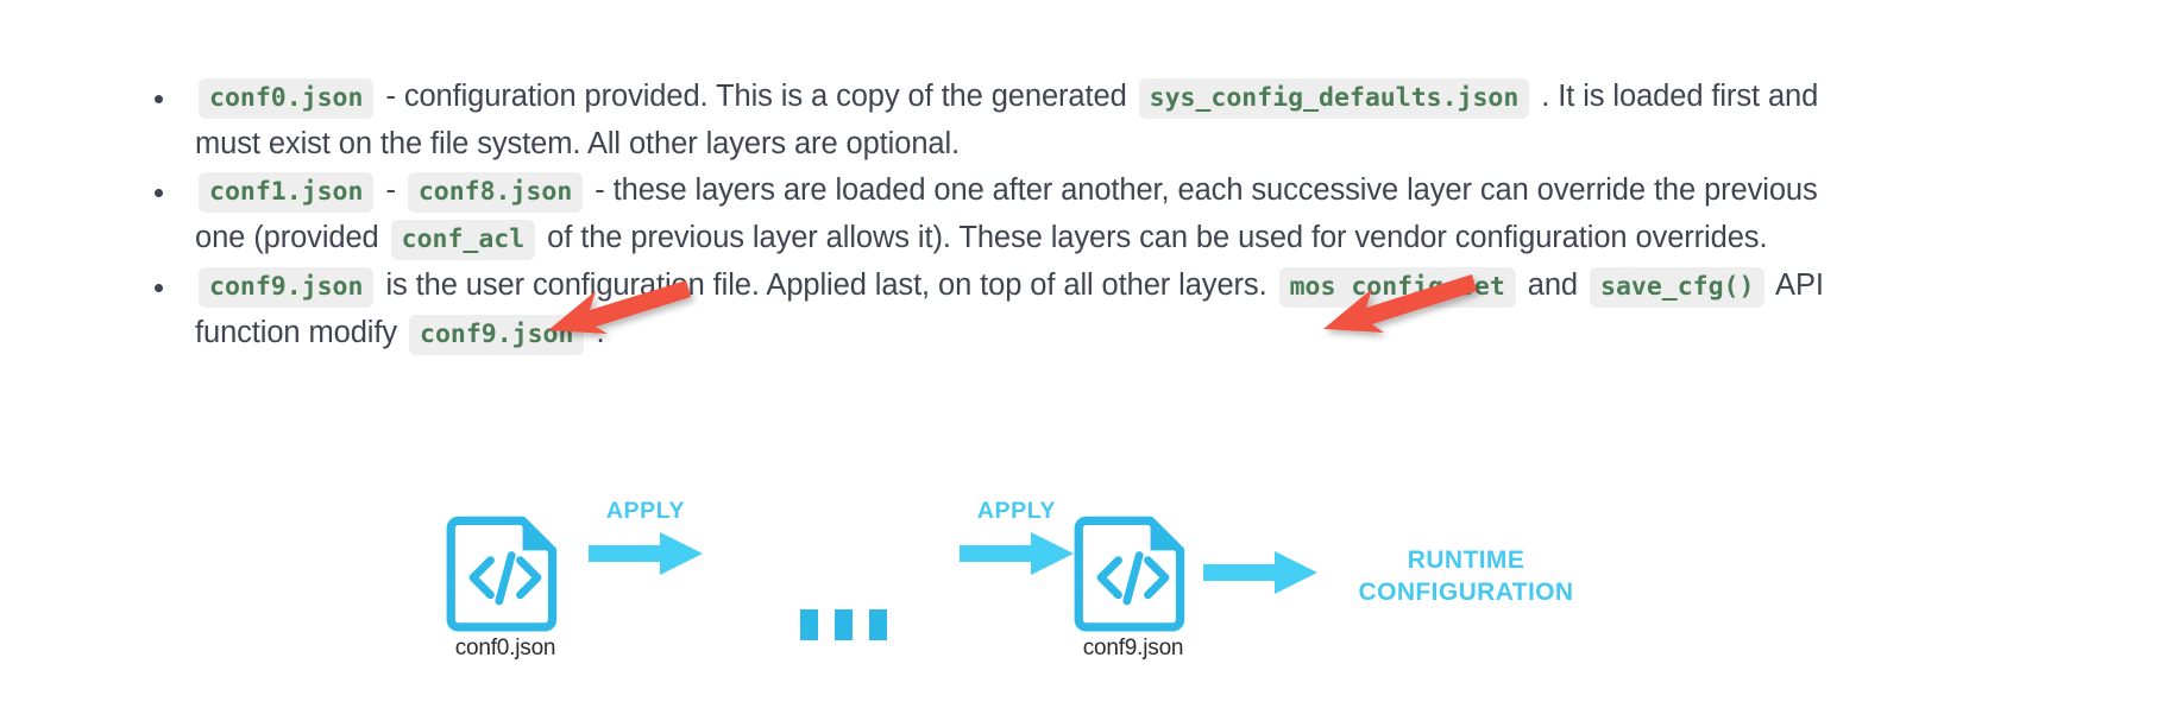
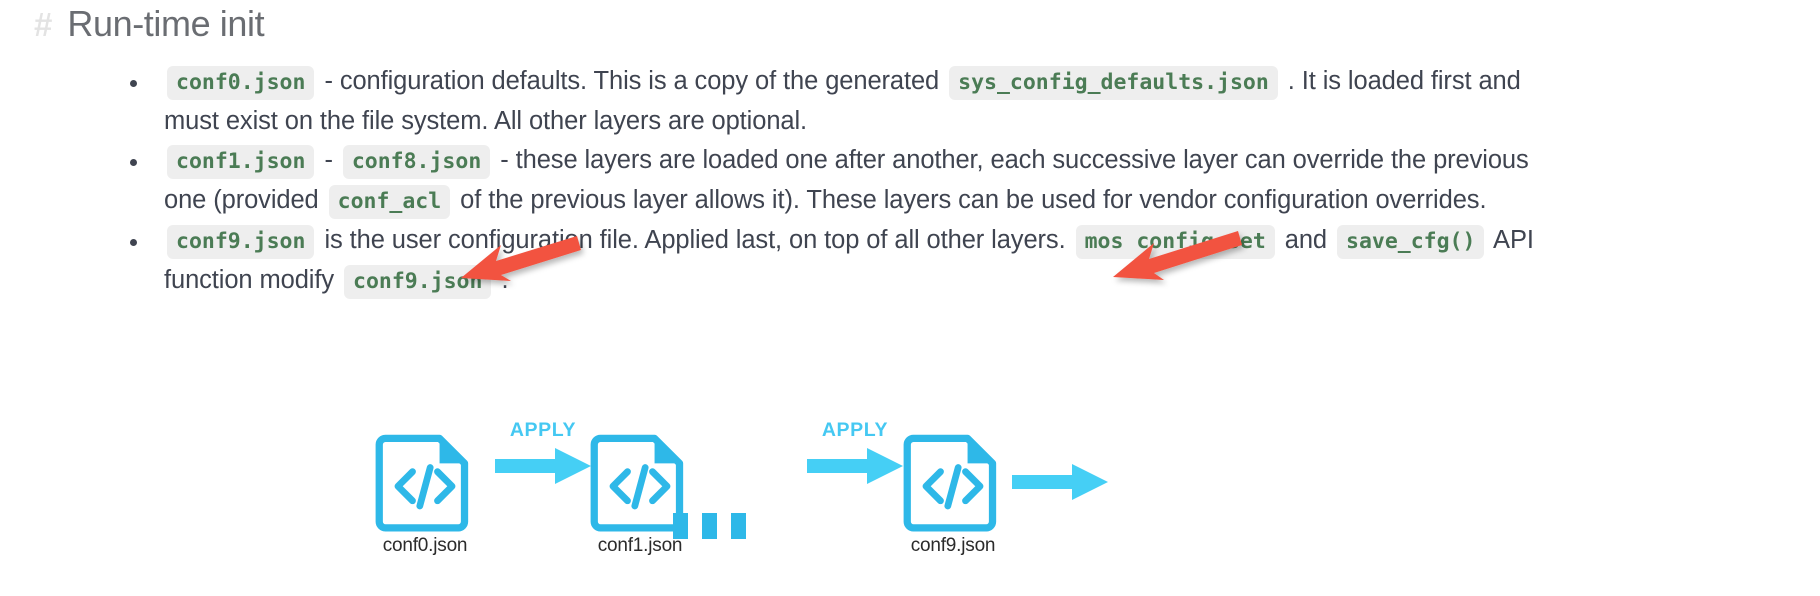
+ #
+ Run-time init
- conf0.json - configuration provided. This is a copy of the generated sys_config_defaults.json . It is loaded first and must exist on the file system. All other layers are optional.
+ conf0.json - configuration defaults. This is a copy of the generated sys_config_defaults.json . It is loaded first and must exist on the file system. All other layers are optional.
  conf1.json - conf8.json - these layers are loaded one after another, each successive layer can override the previous one (provided conf_acl of the previous layer allows it). These layers can be used for vendor configuration overrides.
  conf9.json is the user configuratin file. Applied last, on top of all other layers. mos confiet and save_cfg() API function modify conf9.json
  conf0.json
  APPLY
+ conf1.json
  APPLY
  conf9.json
- RUNTIME
- CONFIGURATION
